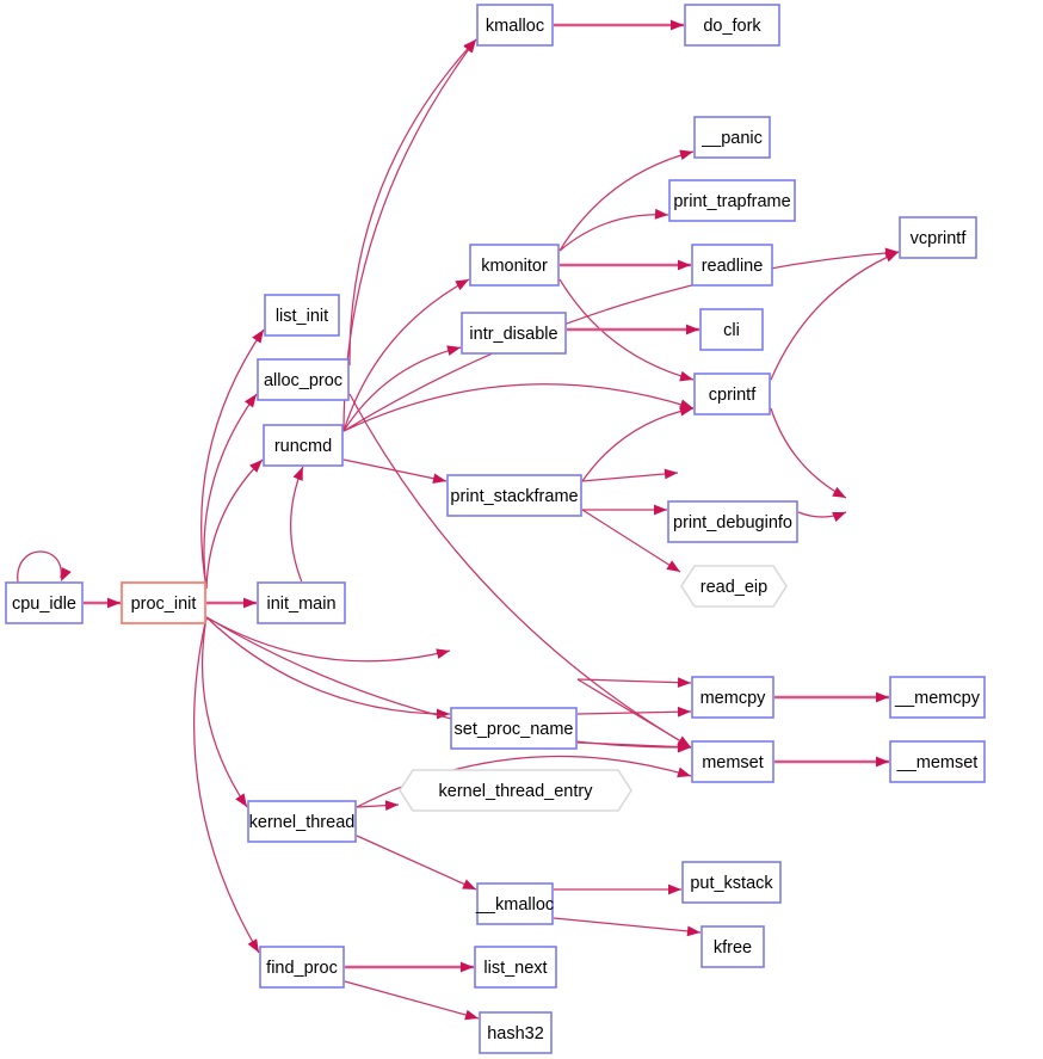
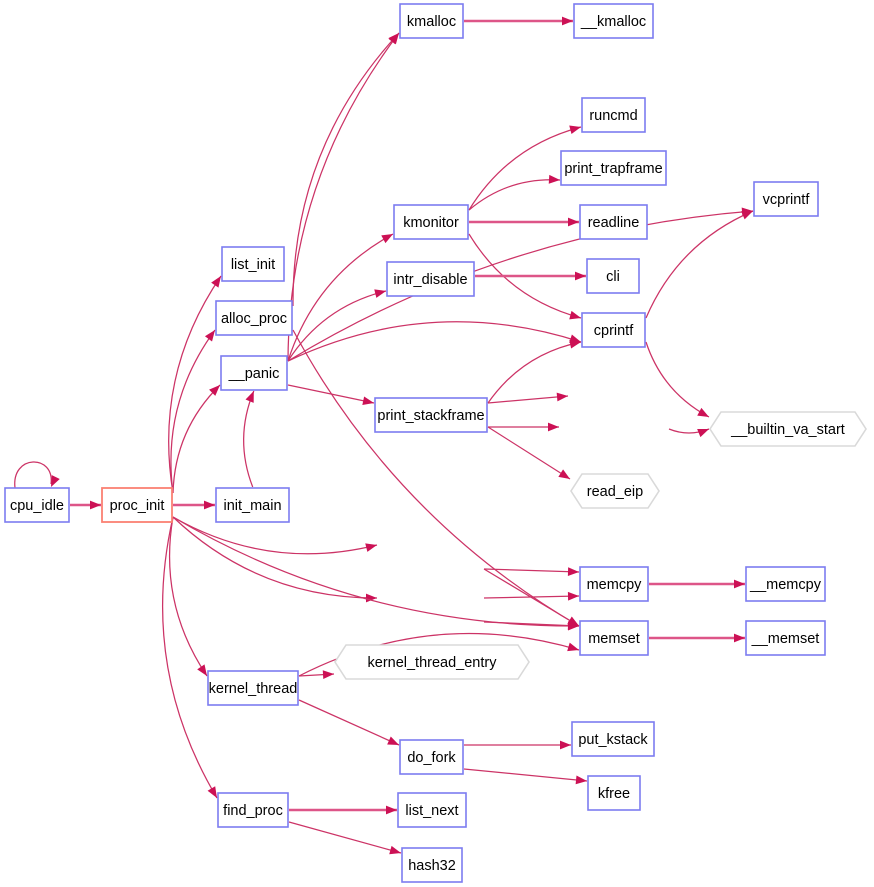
  cpu_idle
  proc_init
  init_main
  list_init
  alloc_proc
- runcmd
+ __panic
  kernel_thread
  find_proc
  kmalloc
  kmonitor
  intr_disable
  print_stackframe
- set_proc_name
- __kmalloc
+ do_fork
  list_next
  hash32
- do_fork
+ __kmalloc
- __panic
+ runcmd
  print_trapframe
  readline
  cli
  cprintf
- print_debuginfo
  read_eip
  memcpy
  memset
  put_kstack
  kfree
  vcprintf
+ __builtin_va_start
  __memcpy
  __memset
  kernel_thread_entry
